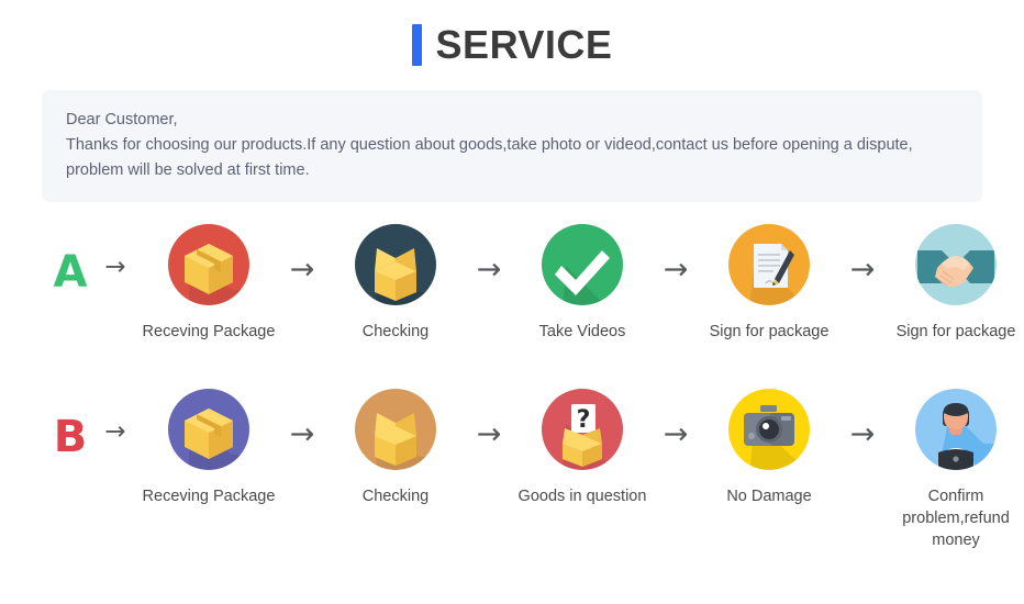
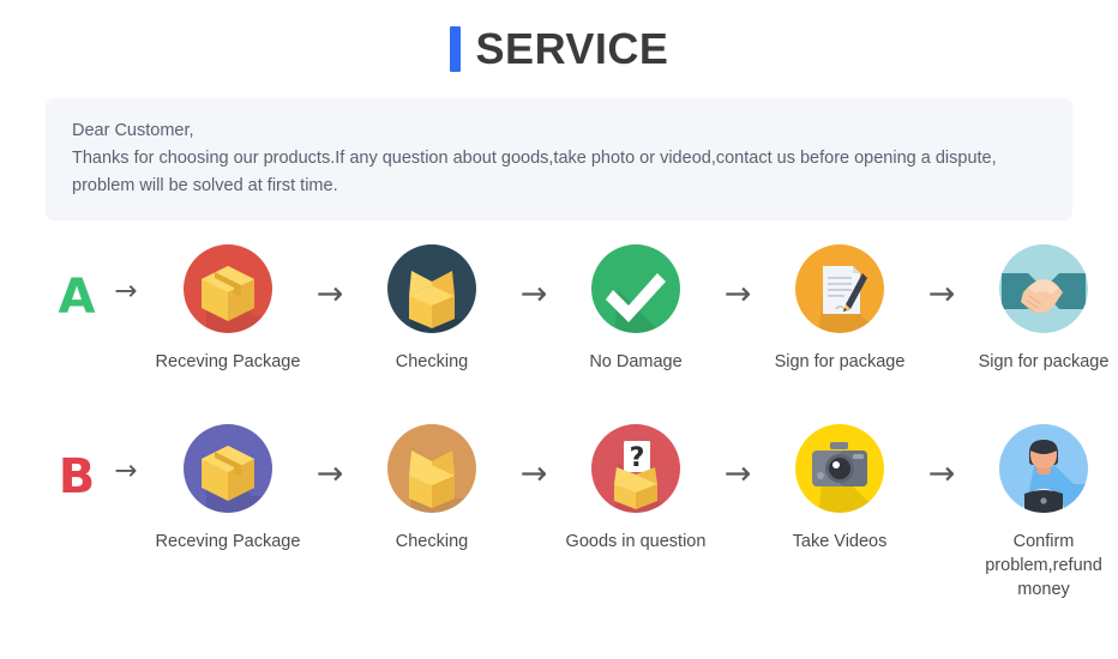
  SERVICE
  Dear Customer,
  Thanks for choosing our products.If any question about goods,take photo or videod,contact us before opening a dispute,
  problem will be solved at first time.
  A
  →
  Receving Package
  →
  Checking
  →
- Take Videos
+ No Damage
  →
  Sign for package
  →
  Sign for package
  B
  →
  Receving Package
  →
  Checking
  →
  ?
  Goods in question
  →
- No Damage
+ Take Videos
  →
  Confirm problem,refund money
